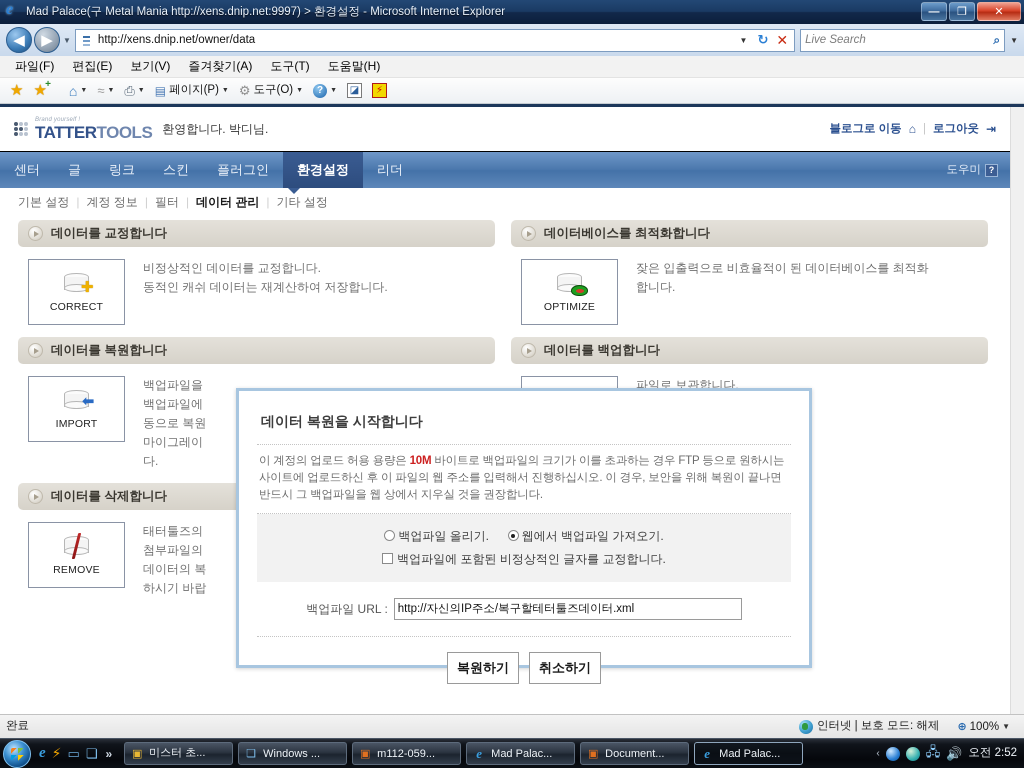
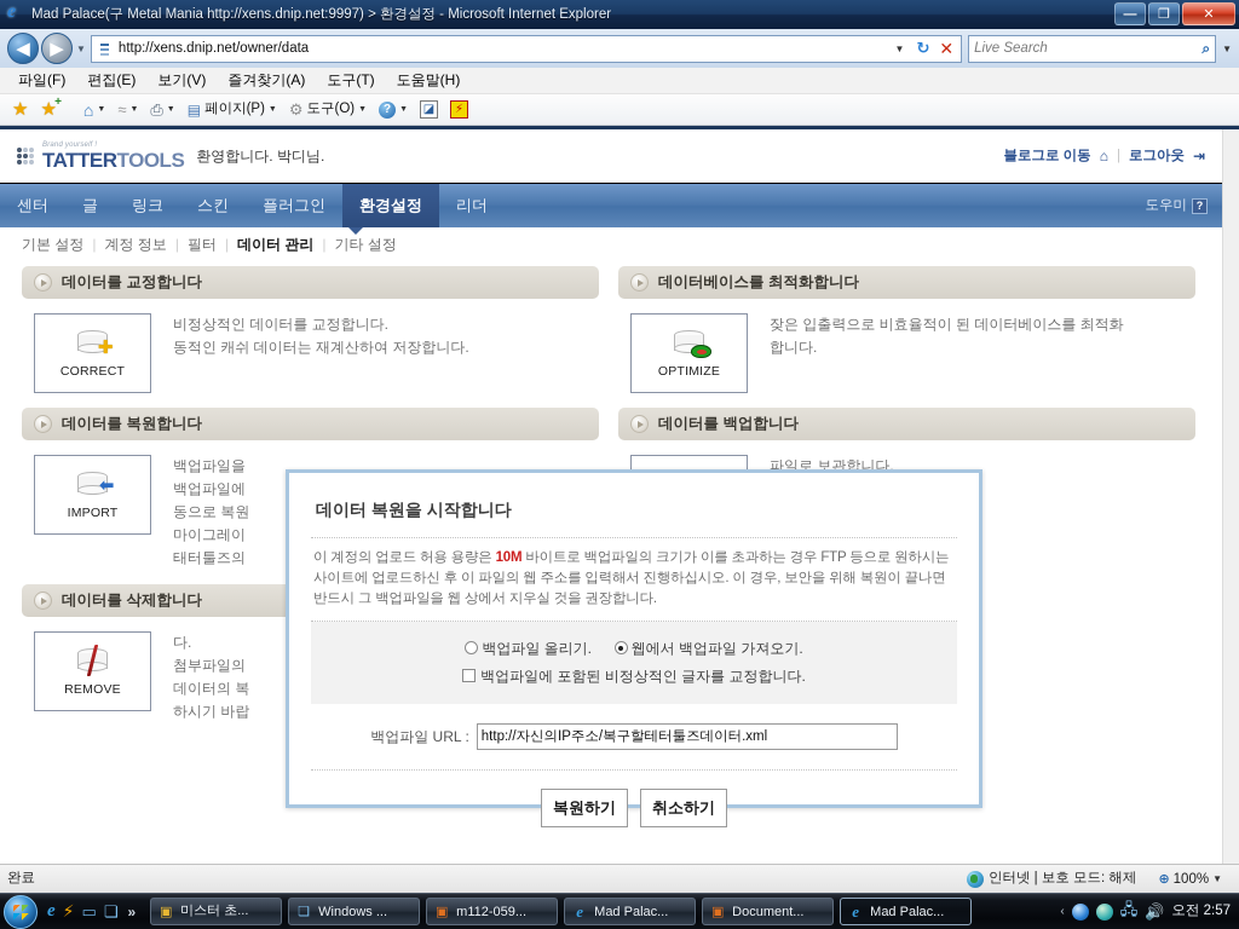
  Mad Palace(구 Metal Mania http://xens.dnip.net:9997) > 환경설정 - Microsoft Internet Explorer
  —
  ❐
  ✕
  ◀
  ▶
  ▼
  http://xens.dnip.net/owner/data
  ▼
  ↻
  ✕
  Live Search
  ⌕
  ▼
  파일(F)
  편집(E)
  보기(V)
  즐겨찾기(A)
  도구(T)
  도움말(H)
  ★
  ★
  ⌂
  ≈
  ⎙
  ▤
  페이지(P)
  ⚙
  도구(O)
  ?
  ◪
  ⚡
  TATTERTOOLS
  환영합니다. 박디님.
  블로그로 이동
  ⌂
  |
  로그아웃
  ⇥
  센터
  글
  링크
  스킨
  플러그인
  환경설정
  리더
  도우미
  ?
  기본 설정
  |
  계정 정보
  |
  필터
  |
  데이터 관리
  |
  기타 설정
  데이터를 교정합니다
  ✚
  CORRECT
  비정상적인 데이터를 교정합니다.
  동적인 캐쉬 데이터는 재계산하여 저장합니다.
  데이터베이스를 최적화합니다
  OPTIMIZE
  잦은 입출력으로 비효율적이 된 데이터베이스를 최적화
  합니다.
  데이터를 복원합니다
  ⬅
  IMPORT
  백업파일을
  백업파일에
  동으로 복원
  마이그레이
- 다.
+ 태터툴즈의
  데이터를 백업합니다
  파일로 보관합니다.
  데이터를 삭제합니다
  REMOVE
- 태터툴즈의
+ 다.
  첨부파일의
  데이터의 복
  하시기 바랍
  데이터 복원을 시작합니다
  이 계정의 업로드 허용 용량은 10M 바이트로 백업파일의 크기가 이를 초과하는 경우 FTP 등으로 원하시는 사이트에 업로드하신 후 이 파일의 웹 주소를 입력해서 진행하십시오. 이 경우, 보안을 위해 복원이 끝나면 반드시 그 백업파일을 웹 상에서 지우실 것을 권장합니다.
  백업파일 올리기. 웹에서 백업파일 가져오기.
  백업파일에 포함된 비정상적인 글자를 교정합니다.
  백업파일 URL :
  http://자신의IP주소/복구할테터툴즈데이터.xml
  복원하기
  취소하기
  완료
  인터넷 | 보호 모드: 해제
  ⊕
  100%
  ▼
  e
  ⚡
  ▭
  ❏
  »
  ▣
  미스터 초...
  ❏
  Windows ...
  ▣
  m112-059...
  e
  Mad Palac...
  ▣
  Document...
  e
  Mad Palac...
  ‹
  🖧
  🔊
- 오전 2:52
+ 오전 2:57
